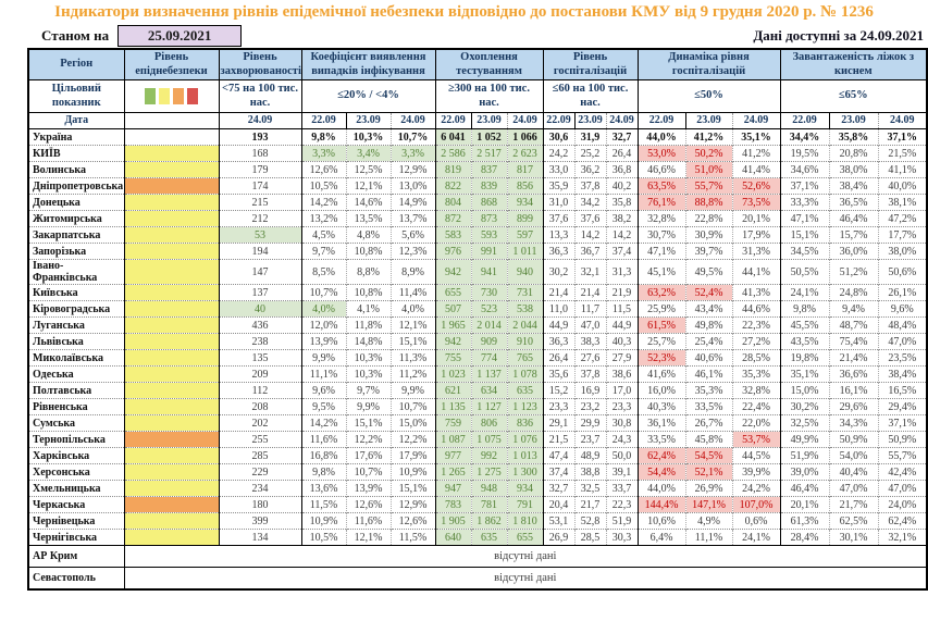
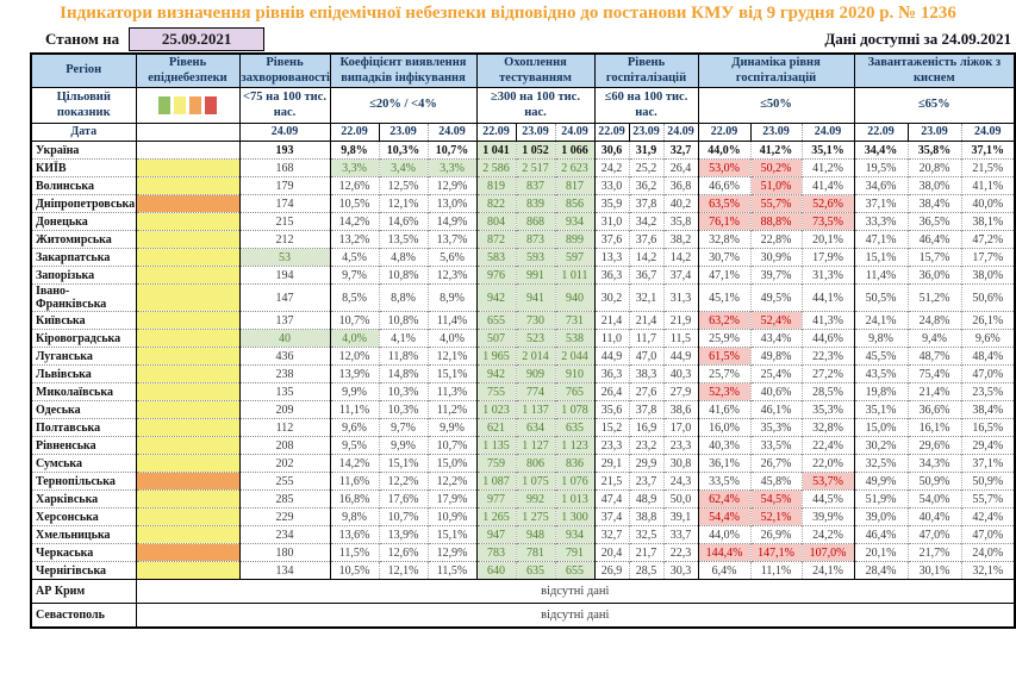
  Індикатори визначення рівнів епідемічної небезпеки відповідно до постанови КМУ від 9 грудня 2020 р. № 1236
  Станом на
  25.09.2021
  Дані доступні за 24.09.2021
  Регіон	Рівень епіднебезпеки	Рівень захворюваності	Коефіцієнт виявлення випадків інфікування	Охоплення тестуванням	Рівень госпіталізацій	Динаміка рівня госпіталізацій	Завантаженість ліжок з киснем
  Цільовий показник		<75 на 100 тис. нас.	≤20% / <4%	≥300 на 100 тис. нас.	≤60 на 100 тис. нас.	≤50%	≤65%
  Дата		24.09	22.09	23.09	24.09	22.09	23.09	24.09	22.09	23.09	24.09	22.09	23.09	24.09	22.09	23.09	24.09
- Україна		193	9,8%	10,3%	10,7%	6 041	1 052	1 066	30,6	31,9	32,7	44,0%	41,2%	35,1%	34,4%	35,8%	37,1%
+ Україна		193	9,8%	10,3%	10,7%	1 041	1 052	1 066	30,6	31,9	32,7	44,0%	41,2%	35,1%	34,4%	35,8%	37,1%
  КИЇВ		168	3,3%	3,4%	3,3%	2 586	2 517	2 623	24,2	25,2	26,4	53,0%	50,2%	41,2%	19,5%	20,8%	21,5%
  Волинська		179	12,6%	12,5%	12,9%	819	837	817	33,0	36,2	36,8	46,6%	51,0%	41,4%	34,6%	38,0%	41,1%
  Дніпропетровська		174	10,5%	12,1%	13,0%	822	839	856	35,9	37,8	40,2	63,5%	55,7%	52,6%	37,1%	38,4%	40,0%
  Донецька		215	14,2%	14,6%	14,9%	804	868	934	31,0	34,2	35,8	76,1%	88,8%	73,5%	33,3%	36,5%	38,1%
  Житомирська		212	13,2%	13,5%	13,7%	872	873	899	37,6	37,6	38,2	32,8%	22,8%	20,1%	47,1%	46,4%	47,2%
  Закарпатська		53	4,5%	4,8%	5,6%	583	593	597	13,3	14,2	14,2	30,7%	30,9%	17,9%	15,1%	15,7%	17,7%
- Запорізька		194	9,7%	10,8%	12,3%	976	991	1 011	36,3	36,7	37,4	47,1%	39,7%	31,3%	34,5%	36,0%	38,0%
+ Запорізька		194	9,7%	10,8%	12,3%	976	991	1 011	36,3	36,7	37,4	47,1%	39,7%	31,3%	11,4%	36,0%	38,0%
  Івано-Франківська		147	8,5%	8,8%	8,9%	942	941	940	30,2	32,1	31,3	45,1%	49,5%	44,1%	50,5%	51,2%	50,6%
  Київська		137	10,7%	10,8%	11,4%	655	730	731	21,4	21,4	21,9	63,2%	52,4%	41,3%	24,1%	24,8%	26,1%
  Кіровоградська		40	4,0%	4,1%	4,0%	507	523	538	11,0	11,7	11,5	25,9%	43,4%	44,6%	9,8%	9,4%	9,6%
  Луганська		436	12,0%	11,8%	12,1%	1 965	2 014	2 044	44,9	47,0	44,9	61,5%	49,8%	22,3%	45,5%	48,7%	48,4%
  Львівська		238	13,9%	14,8%	15,1%	942	909	910	36,3	38,3	40,3	25,7%	25,4%	27,2%	43,5%	75,4%	47,0%
  Миколаївська		135	9,9%	10,3%	11,3%	755	774	765	26,4	27,6	27,9	52,3%	40,6%	28,5%	19,8%	21,4%	23,5%
  Одеська		209	11,1%	10,3%	11,2%	1 023	1 137	1 078	35,6	37,8	38,6	41,6%	46,1%	35,3%	35,1%	36,6%	38,4%
  Полтавська		112	9,6%	9,7%	9,9%	621	634	635	15,2	16,9	17,0	16,0%	35,3%	32,8%	15,0%	16,1%	16,5%
  Рівненська		208	9,5%	9,9%	10,7%	1 135	1 127	1 123	23,3	23,2	23,3	40,3%	33,5%	22,4%	30,2%	29,6%	29,4%
  Сумська		202	14,2%	15,1%	15,0%	759	806	836	29,1	29,9	30,8	36,1%	26,7%	22,0%	32,5%	34,3%	37,1%
  Тернопільська		255	11,6%	12,2%	12,2%	1 087	1 075	1 076	21,5	23,7	24,3	33,5%	45,8%	53,7%	49,9%	50,9%	50,9%
  Харківська		285	16,8%	17,6%	17,9%	977	992	1 013	47,4	48,9	50,0	62,4%	54,5%	44,5%	51,9%	54,0%	55,7%
  Херсонська		229	9,8%	10,7%	10,9%	1 265	1 275	1 300	37,4	38,8	39,1	54,4%	52,1%	39,9%	39,0%	40,4%	42,4%
  Хмельницька		234	13,6%	13,9%	15,1%	947	948	934	32,7	32,5	33,7	44,0%	26,9%	24,2%	46,4%	47,0%	47,0%
  Черкаська		180	11,5%	12,6%	12,9%	783	781	791	20,4	21,7	22,3	144,4%	147,1%	107,0%	20,1%	21,7%	24,0%
- Чернівецька		399	10,9%	11,6%	12,6%	1 905	1 862	1 810	53,1	52,8	51,9	10,6%	4,9%	0,6%	61,3%	62,5%	62,4%
  Чернігівська		134	10,5%	12,1%	11,5%	640	635	655	26,9	28,5	30,3	6,4%	11,1%	24,1%	28,4%	30,1%	32,1%
  АР Крим	відсутні дані
  Севастополь	відсутні дані
